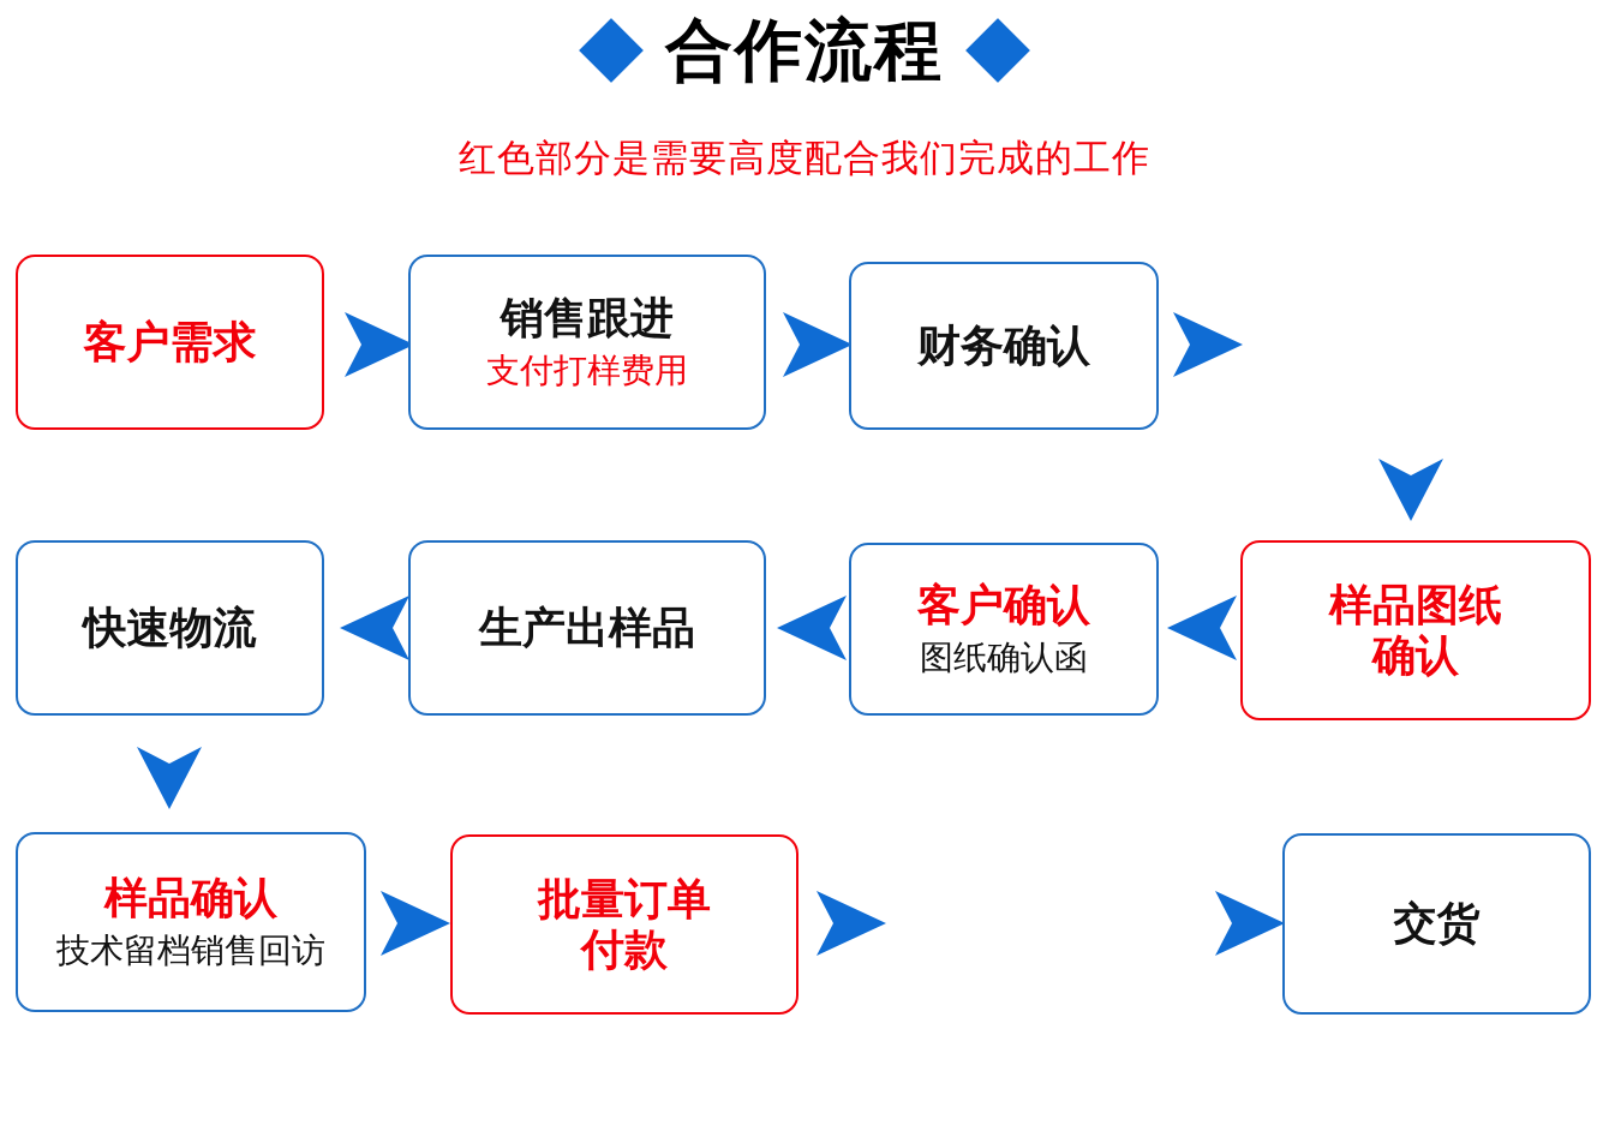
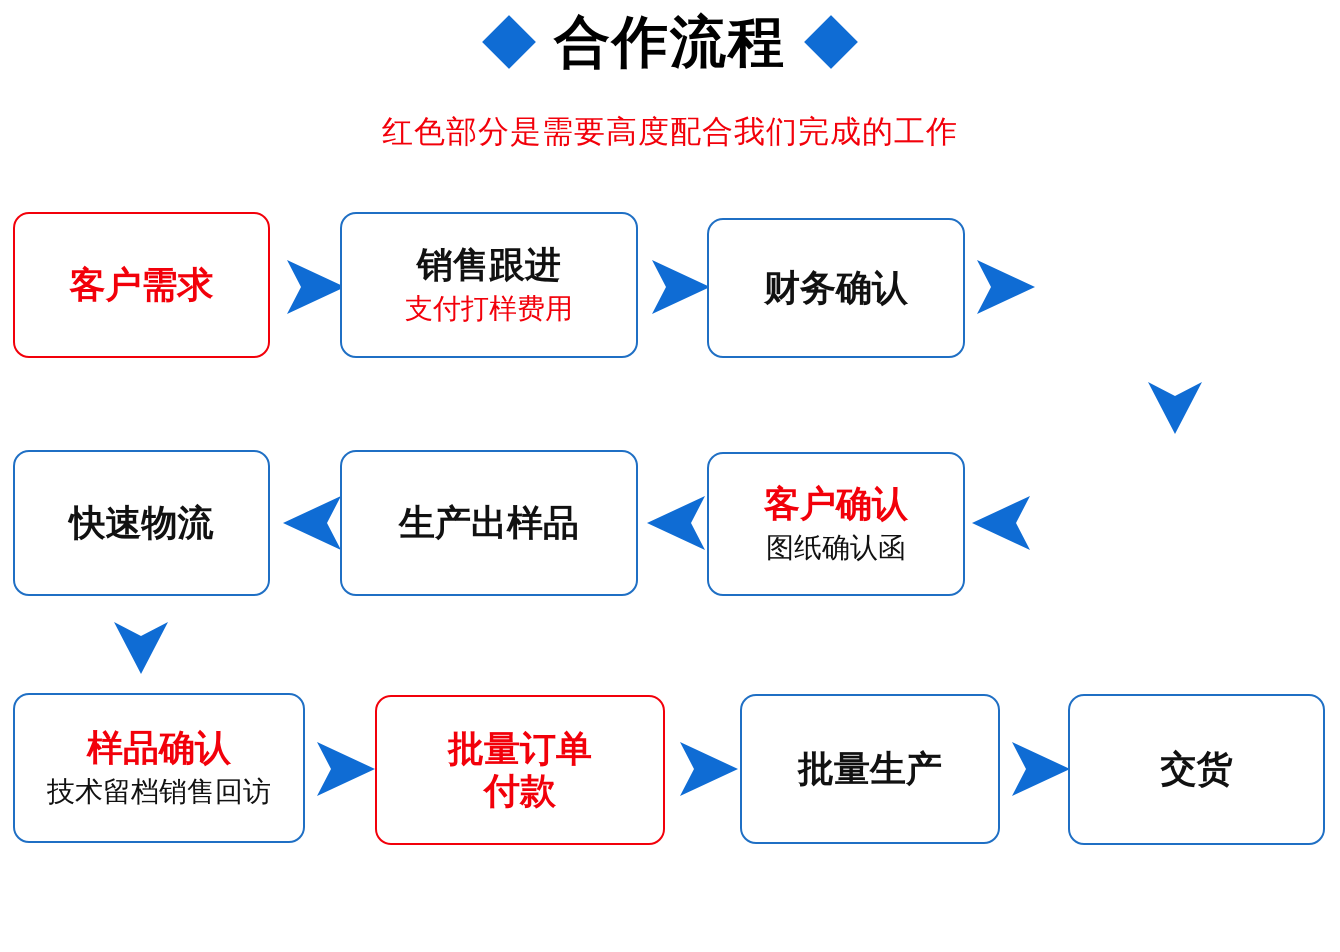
  合作流程
  红色部分是需要高度配合我们完成的工作
  客户需求
  销售跟进
  支付打样费用
  财务确认
  快速物流
  生产出样品
  客户确认
  图纸确认函
- 样品图纸
- 确认
  样品确认
  技术留档销售回访
  批量订单
  付款
+ 批量生产
  交货
